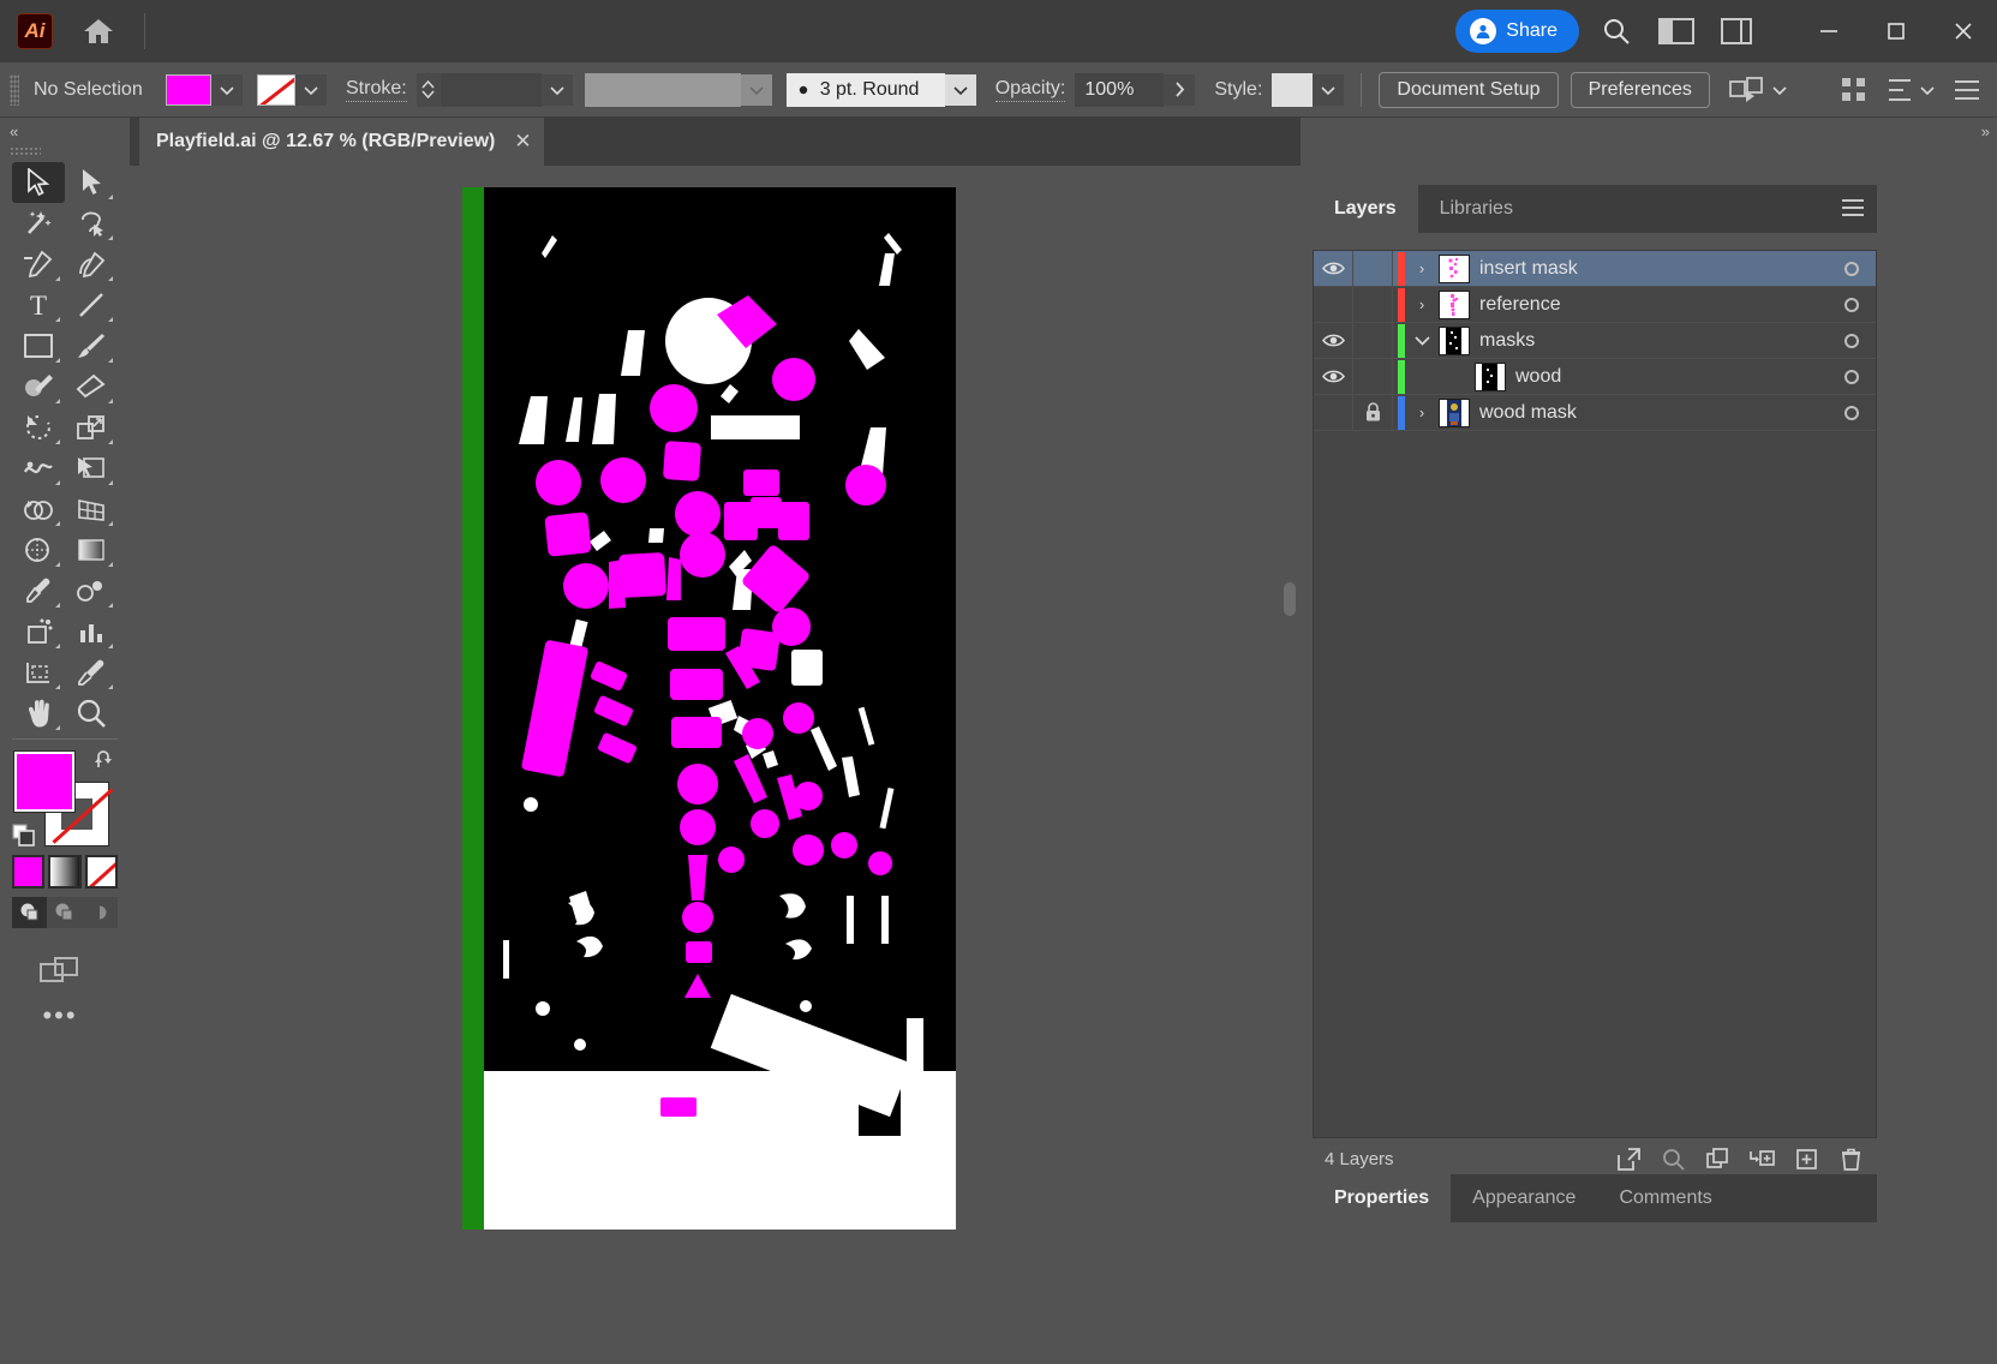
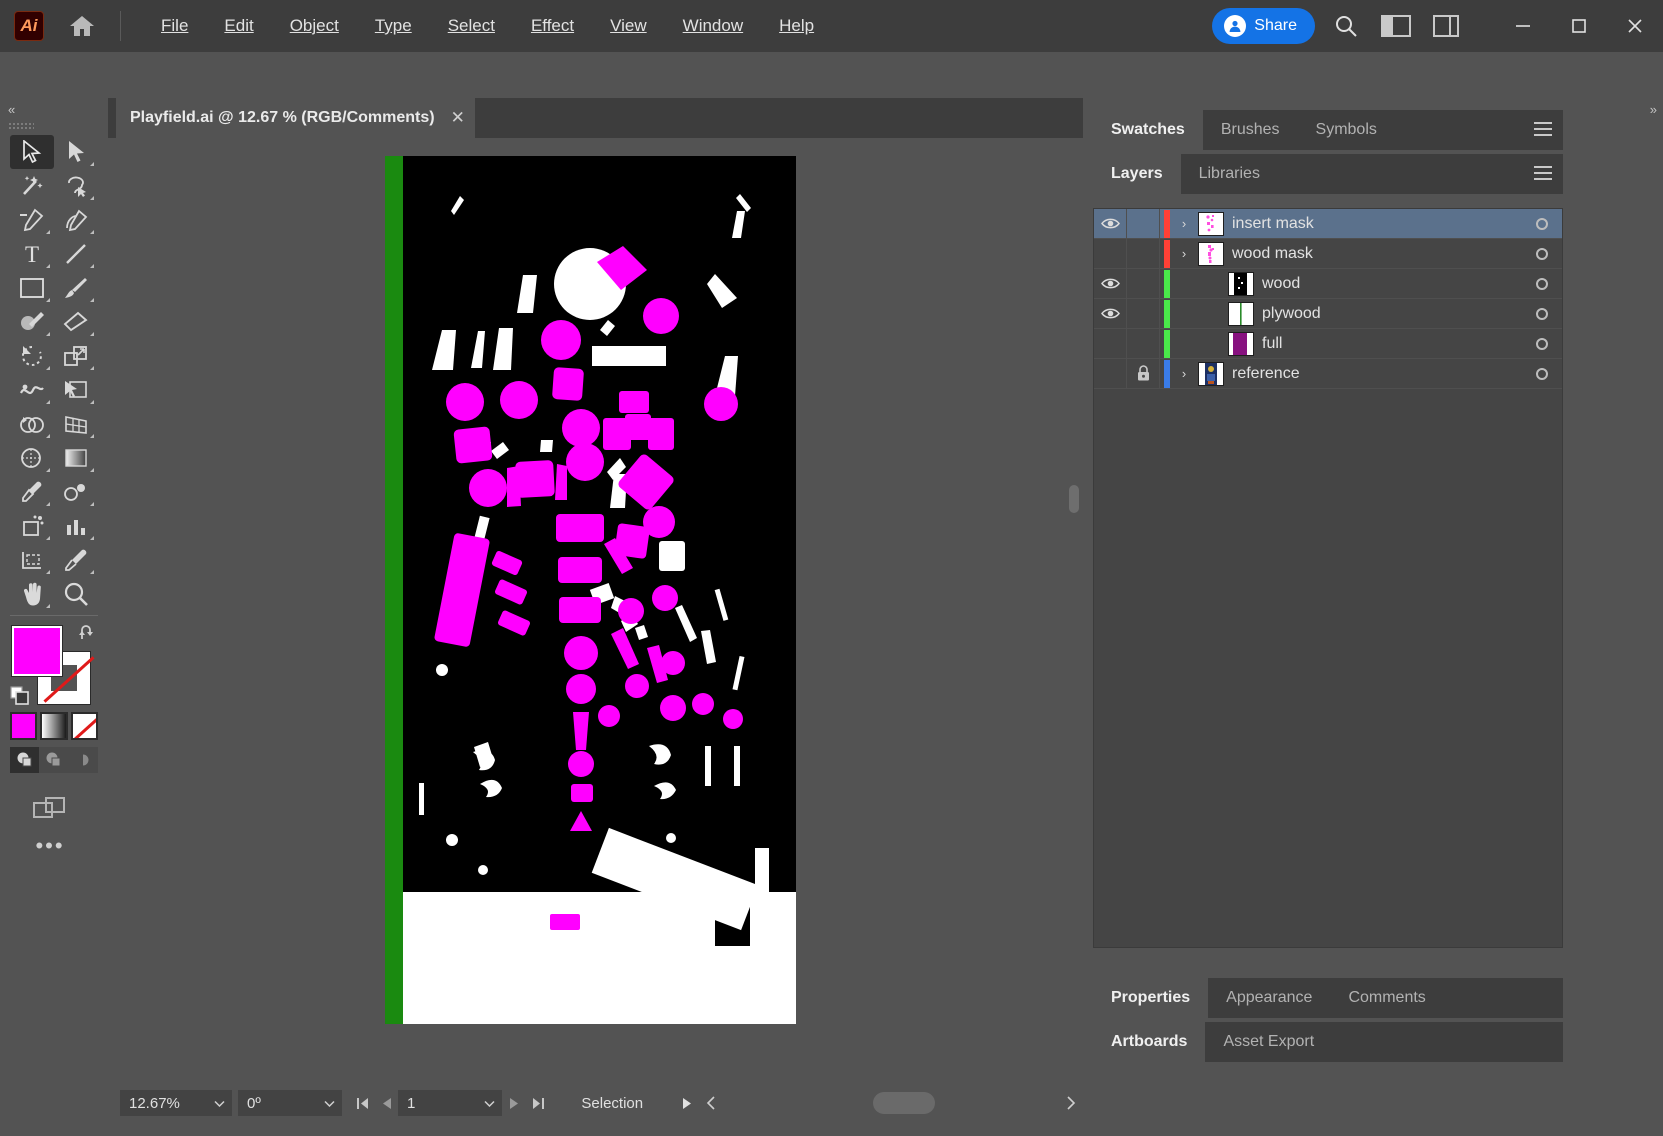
  Ai
+ File
+ Edit
+ Object
+ Type
+ Select
+ Effect
+ View
+ Window
+ Help
  Share
- No Selection
- Stroke:
- 3 pt. Round
- Opacity:
- 100%
- Style:
- Document Setup
- Preferences
  «
  T
  •••
- Playfield.ai @ 12.67 % (RGB/Preview)
+ Playfield.ai @ 12.67 % (RGB/Comments)
  ✕
+ 12.67%
+ 0º
+ 1
+ Selection
  »
+ Swatches
+ Brushes
+ Symbols
  Layers
  Libraries
  ›
  insert mask
  ›
- reference
+ wood mask
- masks
  wood
+ plywood
+ full
  ›
- wood mask
+ reference
- 4 Layers
  Properties
  Appearance
  Comments
+ Artboards
+ Asset Export
